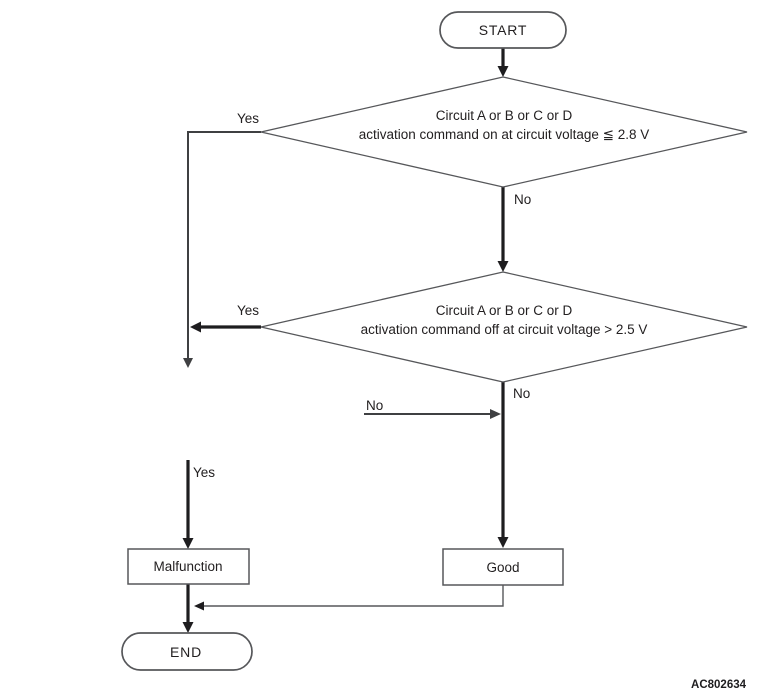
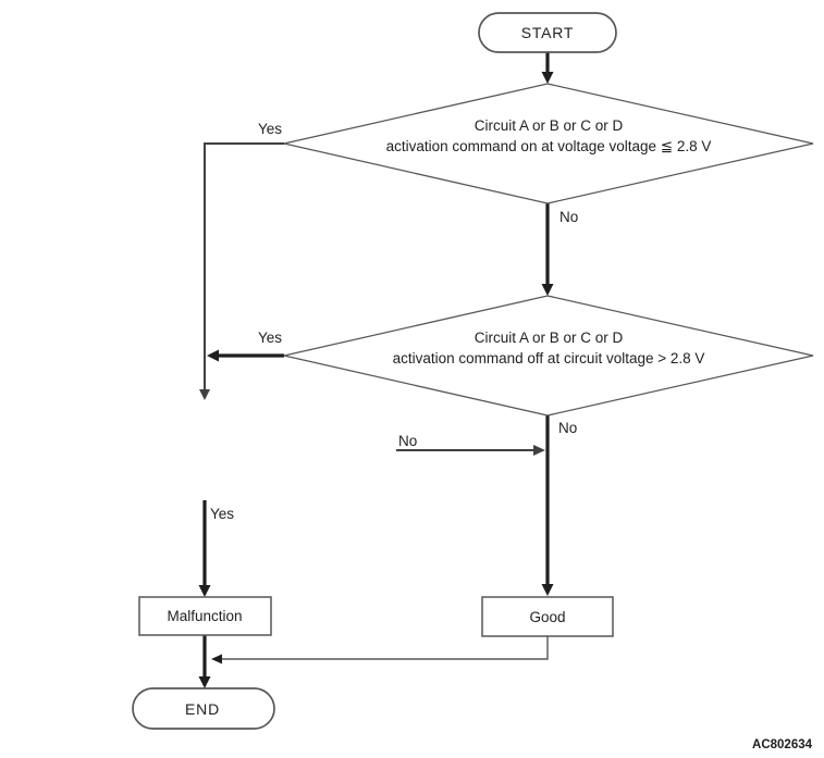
  Yes
  No
  Yes
  No
  No
  Yes
  START
  Circuit A or B or C or D
- activation command on at circuit voltage ≦ 2.8 V
+ activation command on at voltage voltage ≦ 2.8 V
  Circuit A or B or C or D
- activation command off at circuit voltage > 2.5 V
+ activation command off at circuit voltage > 2.8 V
  Malfunction
  Good
  END
  AC802634
